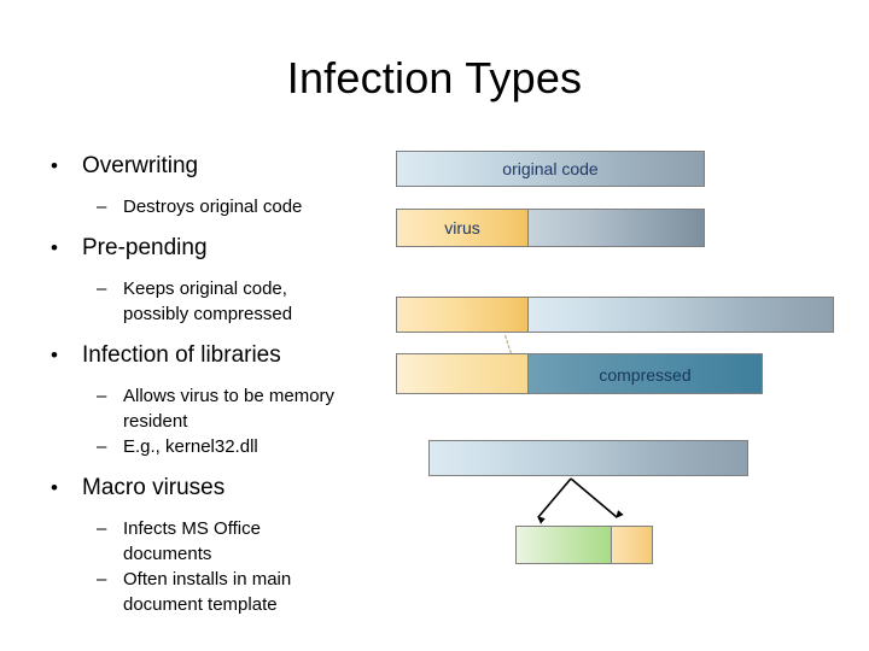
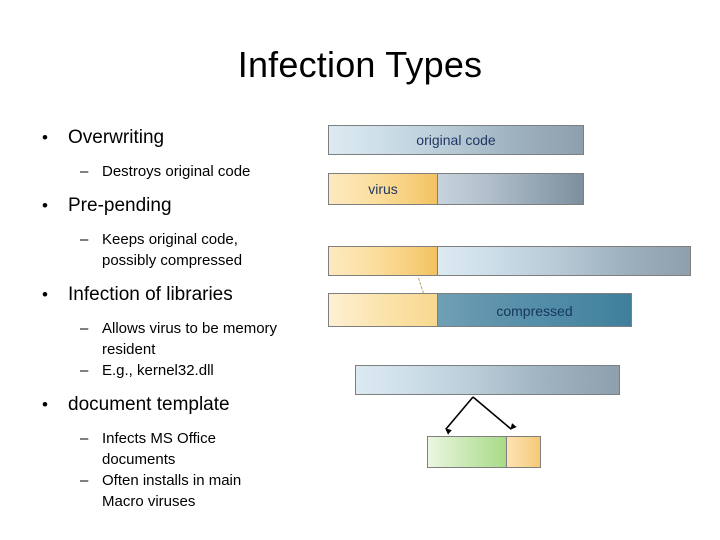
  Infection Types
  •
  Overwriting
  –
  Destroys original code
  •
  Pre-pending
  –
  Keeps original code,
  possibly compressed
  •
  Infection of libraries
  –
  Allows virus to be memory
  resident
  –
  E.g., kernel32.dll
  •
- Macro viruses
+ document template
  –
  Infects MS Office
  documents
  –
  Often installs in main
- document template
+ Macro viruses
  original code
  virus
  compressed
